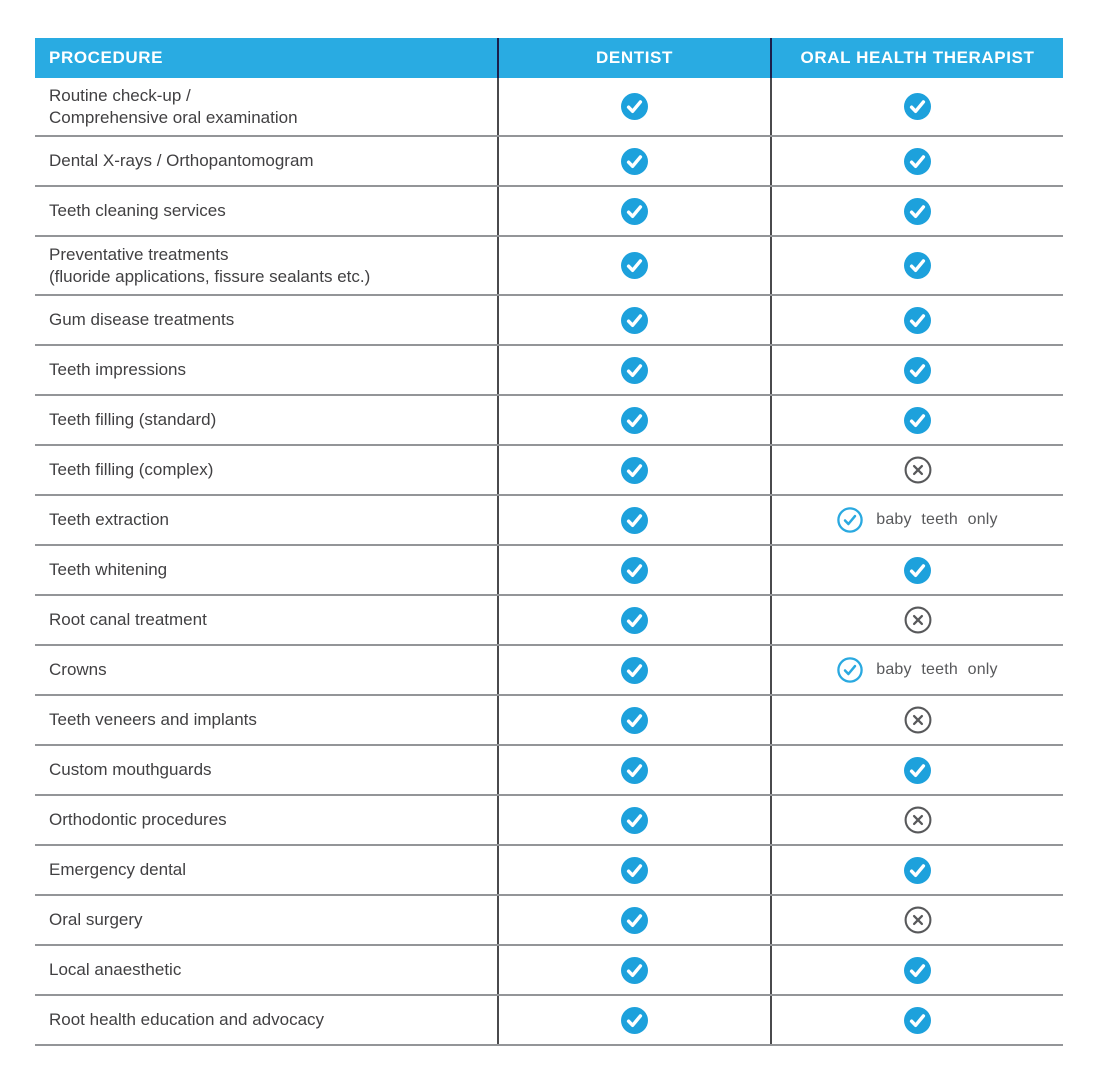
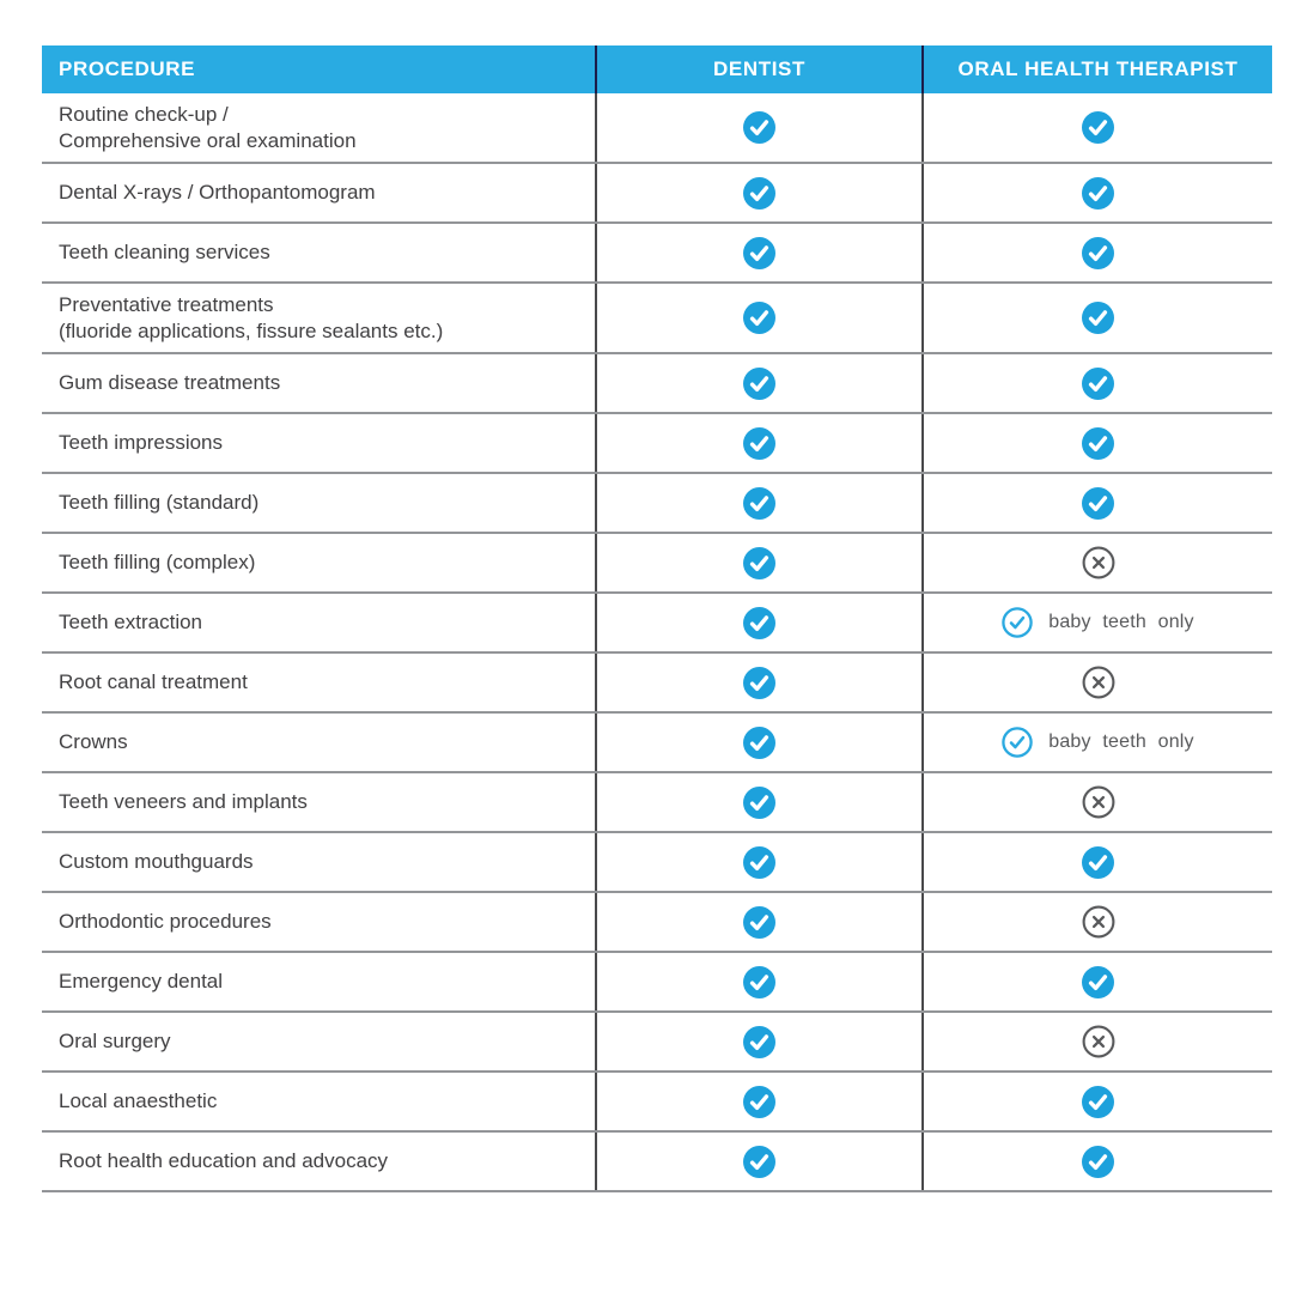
  PROCEDURE
  DENTIST
  ORAL HEALTH THERAPIST
  Routine check-up /
  Comprehensive oral examination
  Dental X-rays / Orthopantomogram
  Teeth cleaning services
  Preventative treatments
  (fluoride applications, fissure sealants etc.)
  Gum disease treatments
  Teeth impressions
  Teeth filling (standard)
  Teeth filling (complex)
  Teeth extraction
  baby teeth only
- Teeth whitening
  Root canal treatment
  Crowns
  baby teeth only
  Teeth veneers and implants
  Custom mouthguards
  Orthodontic procedures
  Emergency dental
  Oral surgery
  Local anaesthetic
  Root health education and advocacy
